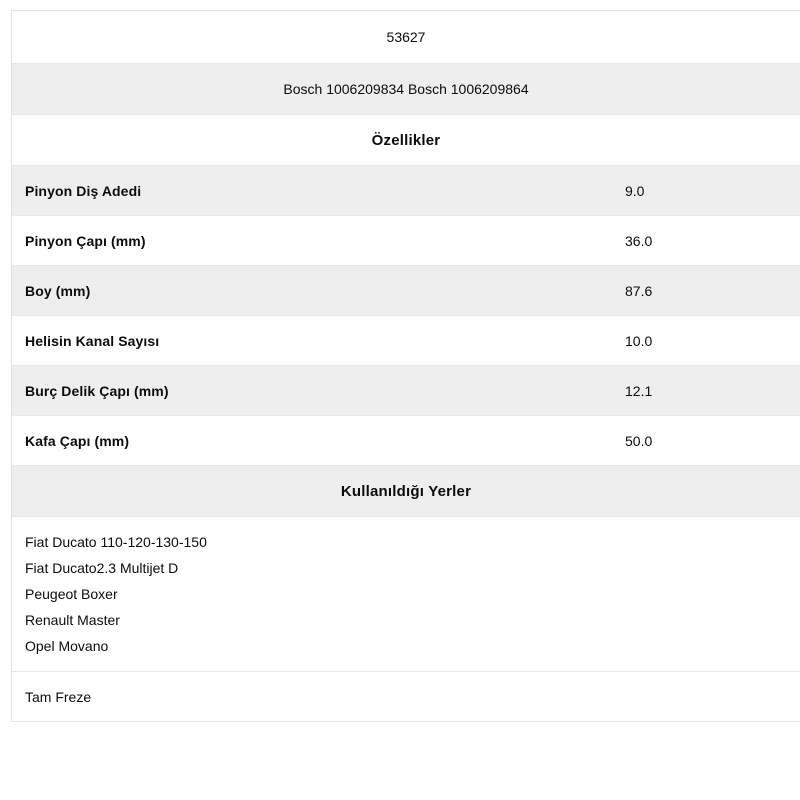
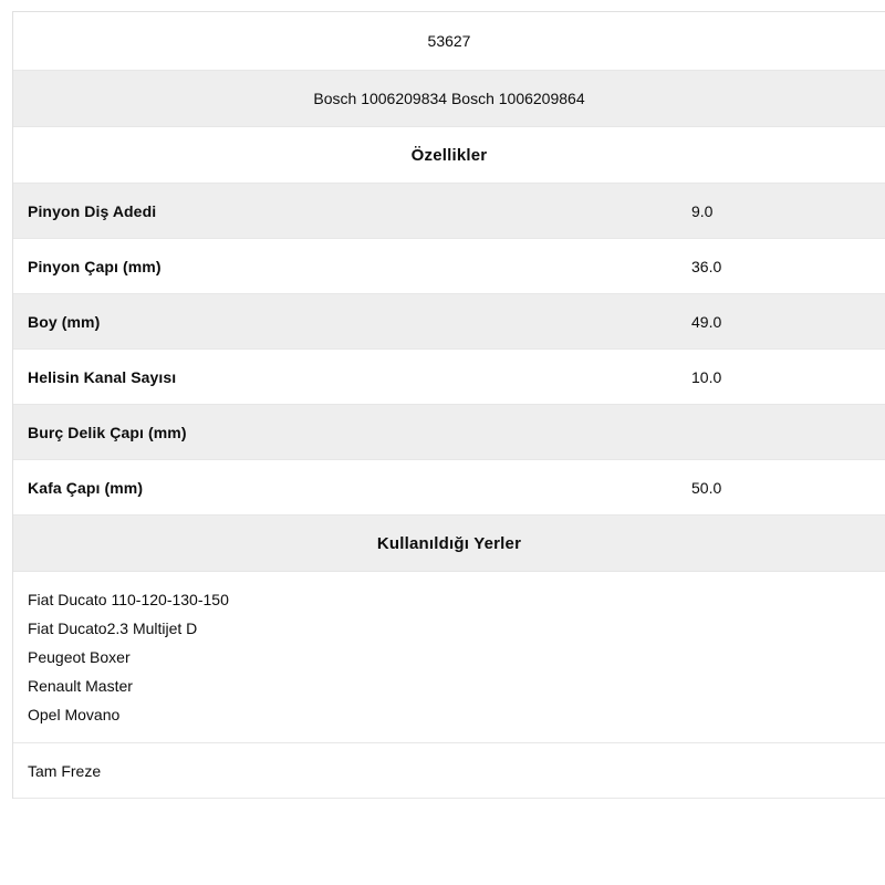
  53627
  Bosch 1006209834 Bosch 1006209864
  Özellikler
  Pinyon Diş Adedi
  9.0
  Pinyon Çapı (mm)
  36.0
  Boy (mm)
- 87.6
+ 49.0
  Helisin Kanal Sayısı
  10.0
  Burç Delik Çapı (mm)
- 12.1
  Kafa Çapı (mm)
  50.0
  Kullanıldığı Yerler
  Fiat Ducato 110-120-130-150
  Fiat Ducato2.3 Multijet D
  Peugeot Boxer
  Renault Master
  Opel Movano
  Tam Freze
